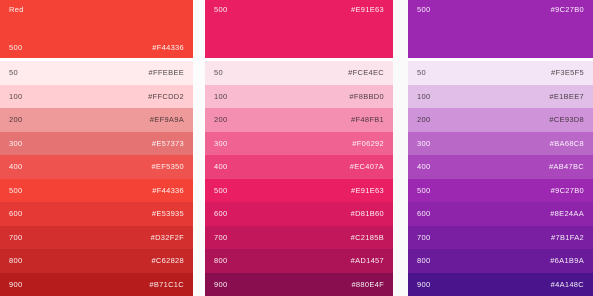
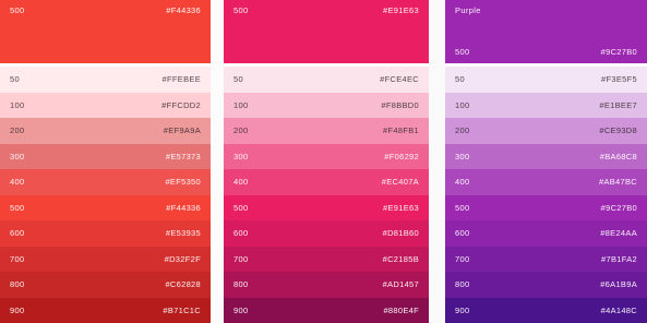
- Red
  500
  #F44336
  50
  #FFEBEE
  100
  #FFCDD2
  200
  #EF9A9A
  300
  #E57373
  400
  #EF5350
  500
  #F44336
  600
  #E53935
  700
  #D32F2F
  800
  #C62828
  900
  #B71C1C
  500
  #E91E63
  50
  #FCE4EC
  100
  #F8BBD0
  200
  #F48FB1
  300
  #F06292
  400
  #EC407A
  500
  #E91E63
  600
  #D81B60
  700
  #C2185B
  800
  #AD1457
  900
  #880E4F
+ Purple
  500
  #9C27B0
  50
  #F3E5F5
  100
  #E1BEE7
  200
  #CE93D8
  300
  #BA68C8
  400
  #AB47BC
  500
  #9C27B0
  600
  #8E24AA
  700
  #7B1FA2
  800
  #6A1B9A
  900
  #4A148C
